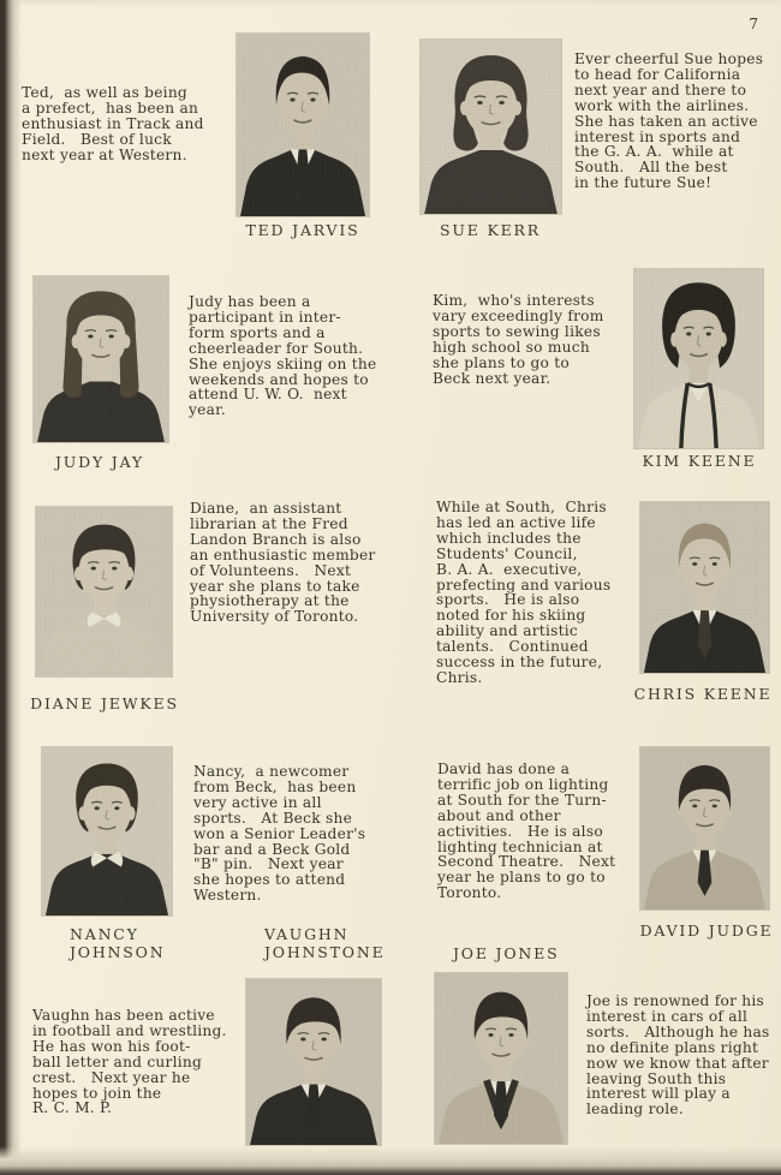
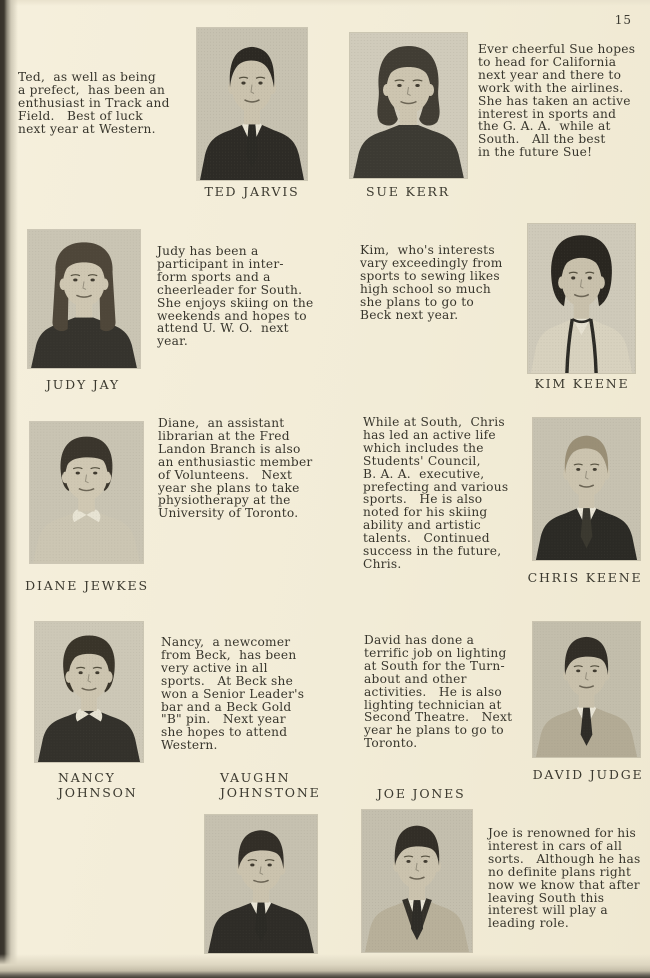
- 7
+ 15
  Ted, as well as being
  a prefect, has been an
  enthusiast in Track and
  Field. Best of luck
  next year at Western.
  TED JARVIS
  SUE KERR
  Ever cheerful Sue hopes
  to head for California
  next year and there to
  work with the airlines.
  She has taken an active
  interest in sports and
  the G. A. A. while at
  South. All the best
  in the future Sue!
  JUDY JAY
  Judy has been a
  participant in inter-
  form sports and a
  cheerleader for South.
  She enjoys skiing on the
  weekends and hopes to
  attend U. W. O. next
  year.
  Kim, who's interests
  vary exceedingly from
  sports to sewing likes
  high school so much
  she plans to go to
  Beck next year.
  KIM KEENE
  DIANE JEWKES
  Diane, an assistant
  librarian at the Fred
  Landon Branch is also
  an enthusiastic member
  of Volunteens. Next
  year she plans to take
  physiotherapy at the
  University of Toronto.
  While at South, Chris
  has led an active life
  which includes the
  Students' Council,
  B. A. A. executive,
  prefecting and various
  sports. He is also
  noted for his skiing
  ability and artistic
  talents. Continued
  success in the future,
  Chris.
  CHRIS KEENE
  NANCY
  JOHNSON
  Nancy, a newcomer
  from Beck, has been
  very active in all
  sports. At Beck she
  won a Senior Leader's
  bar and a Beck Gold
  "B" pin. Next year
  she hopes to attend
  Western.
  David has done a
  terrific job on lighting
  at South for the Turn-
  about and other
  activities. He is also
  lighting technician at
  Second Theatre. Next
  year he plans to go to
  Toronto.
  DAVID JUDGE
  VAUGHN
  JOHNSTONE
- Vaughn has been active
- in football and wrestling.
- He has won his foot-
- ball letter and curling
- crest. Next year he
- hopes to join the
- R. C. M. P.
  JOE JONES
  Joe is renowned for his
  interest in cars of all
  sorts. Although he has
  no definite plans right
  now we know that after
  leaving South this
  interest will play a
  leading role.
